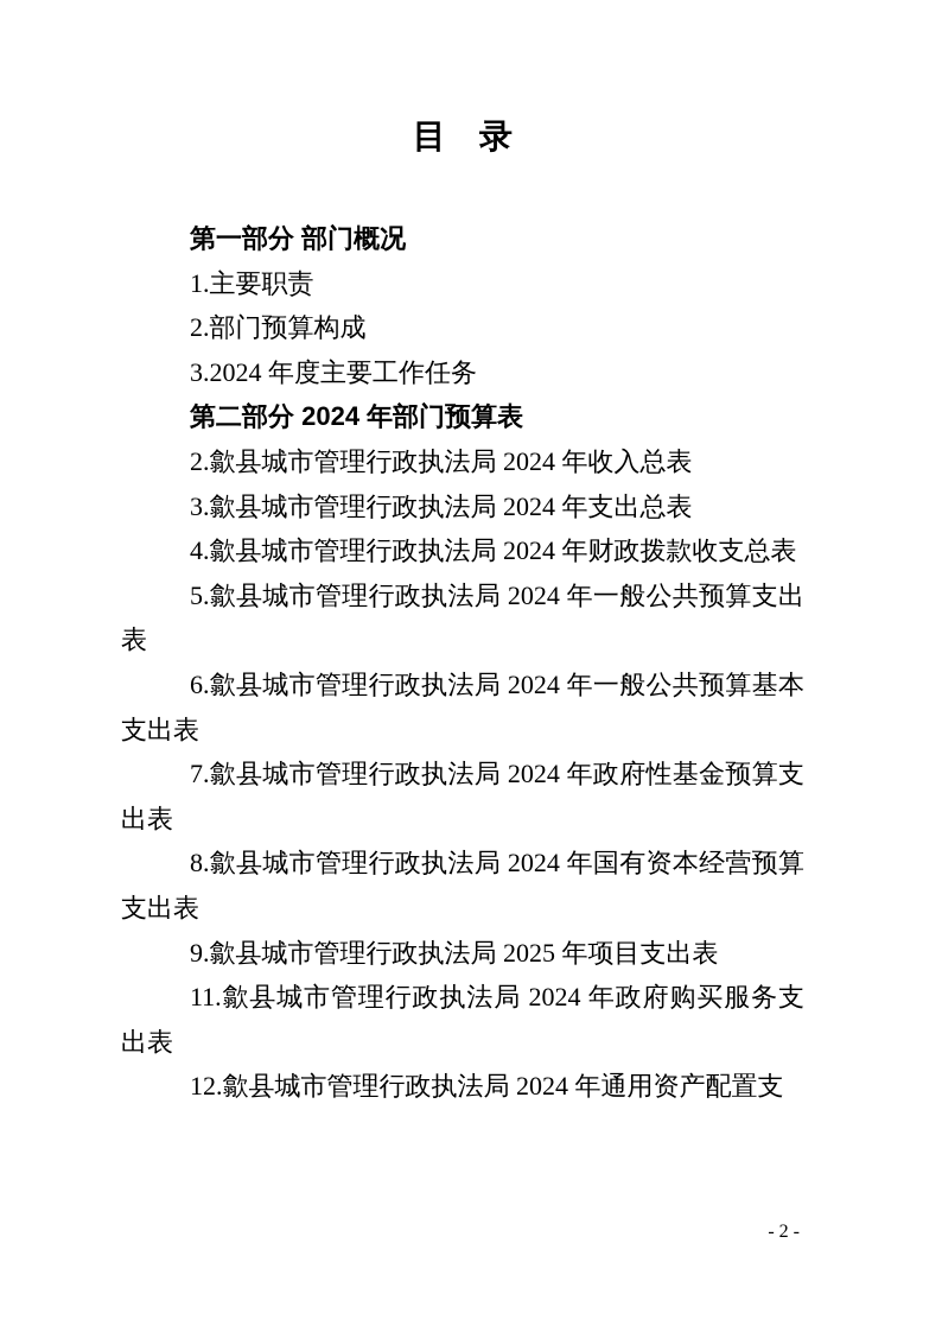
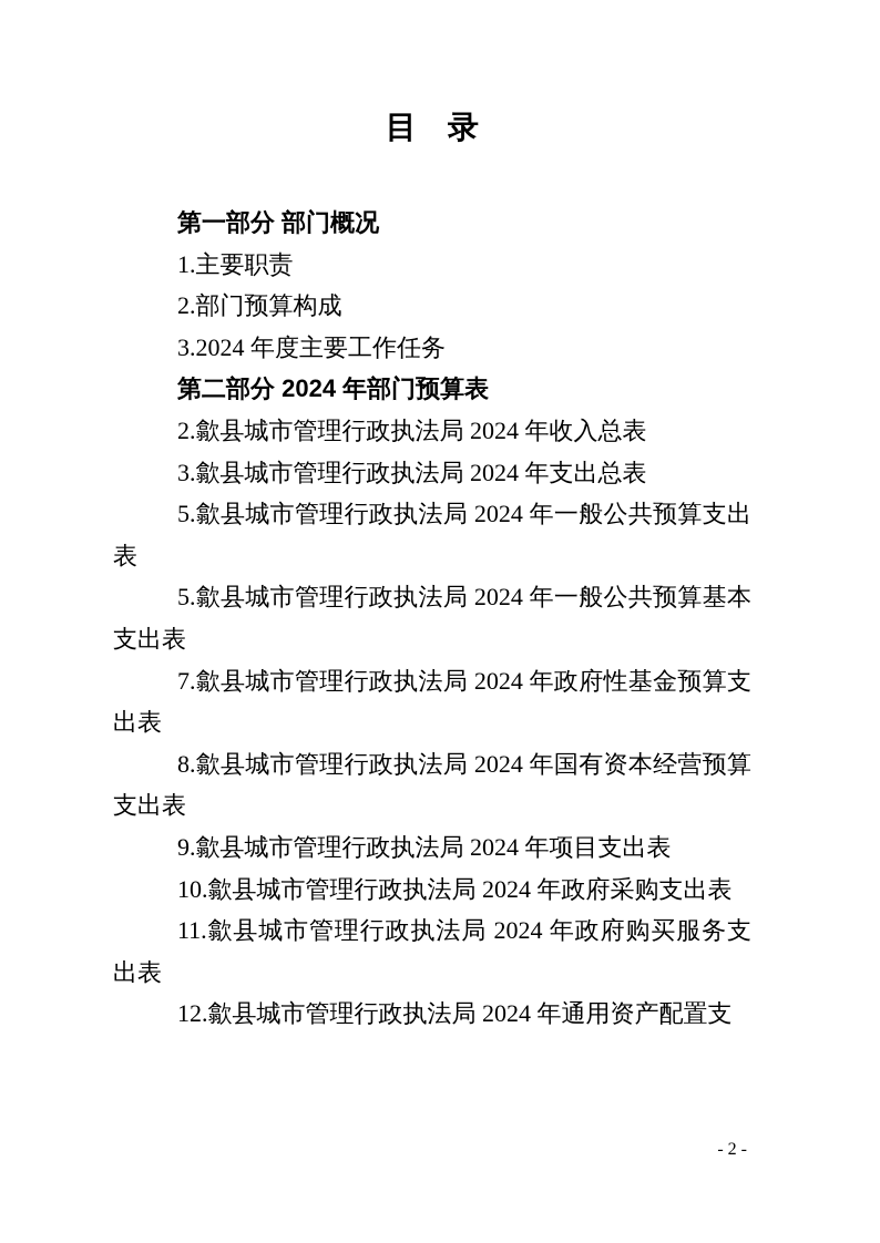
  目 录
  第一部分 部门概况
  1.主要职责
  2.部门预算构成
  3.2024 年度主要工作任务
  第二部分 2024 年部门预算表
  2.歙县城市管理行政执法局 2024 年收入总表
  3.歙县城市管理行政执法局 2024 年支出总表
- 4.歙县城市管理行政执法局 2024 年财政拨款收支总表
  5.歙县城市管理行政执法局 2024 年一般公共预算支出表
- 6.歙县城市管理行政执法局 2024 年一般公共预算基本支出表
+ 5.歙县城市管理行政执法局 2024 年一般公共预算基本支出表
  7.歙县城市管理行政执法局 2024 年政府性基金预算支出表
  8.歙县城市管理行政执法局 2024 年国有资本经营预算支出表
- 9.歙县城市管理行政执法局 2025 年项目支出表
+ 9.歙县城市管理行政执法局 2024 年项目支出表
+ 10.歙县城市管理行政执法局 2024 年政府采购支出表
  11.歙县城市管理行政执法局 2024 年政府购买服务支出表
  12.歙县城市管理行政执法局 2024 年通用资产配置支
  - 2 -
